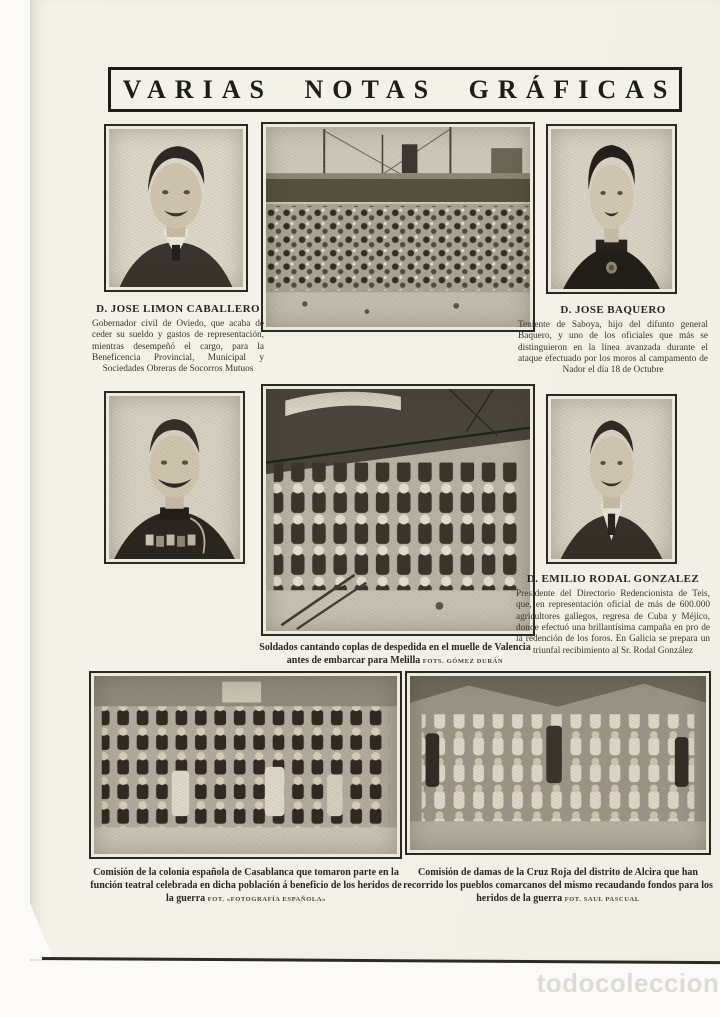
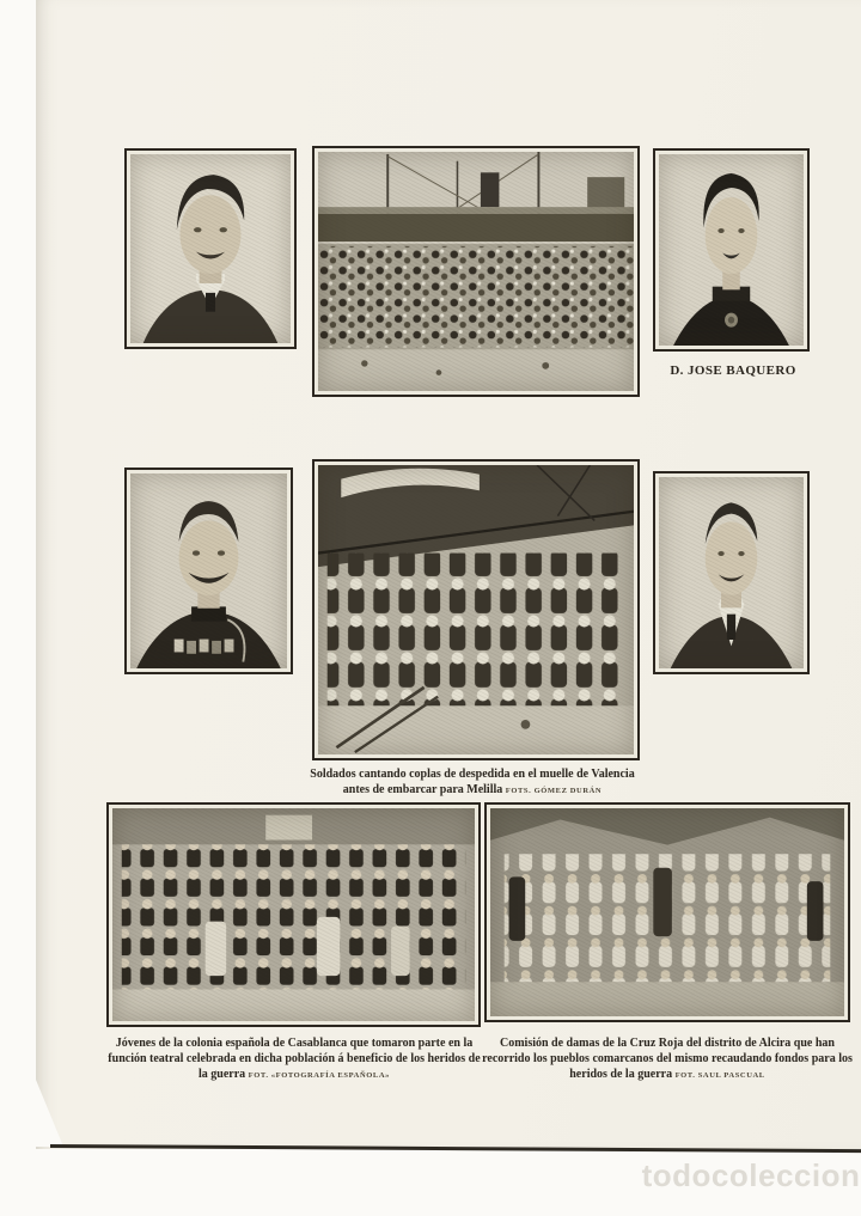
- VARIAS NOTAS GRÁFICAS
- D. JOSE LIMON CABALLERO
- Gobernador civil de Oviedo, que acaba de ceder su sueldo y gastos de representación, mientras desempeñó el cargo, para la Beneficencia Provincial, Municipal y Sociedades Obreras de Socorros Mutuos
  D. JOSE BAQUERO
- Teniente de Saboya, hijo del difunto general Baquero, y uno de los oficiales que más se distinguieron en la línea avanzada durante el ataque efectuado por los moros al campamento de Nador el día 18 de Octubre
  Soldados cantando coplas de despedida en el muelle de Valencia antes de embarcar para Melilla
- D. EMILIO RODAL GONZALEZ
- Presidente del Directorio Redencionista de Teis, que, en representación oficial de más de 600.000 agricultores gallegos, regresa de Cuba y Méjico, donde efectuó una brillantísima campaña en pro de la redención de los foros. En Galicia se prepara un triunfal recibimiento al Sr. Rodal González
- Comisión de la colonia española de Casablanca que tomaron parte en la función teatral celebrada en dicha población á beneficio de los heridos de la guerra
+ Jóvenes de la colonia española de Casablanca que tomaron parte en la función teatral celebrada en dicha población á beneficio de los heridos de la guerra
  Comisión de damas de la Cruz Roja del distrito de Alcira que han recorrido los pueblos comarcanos del mismo recaudando fondos para los heridos de la guerra
  todocoleccion
